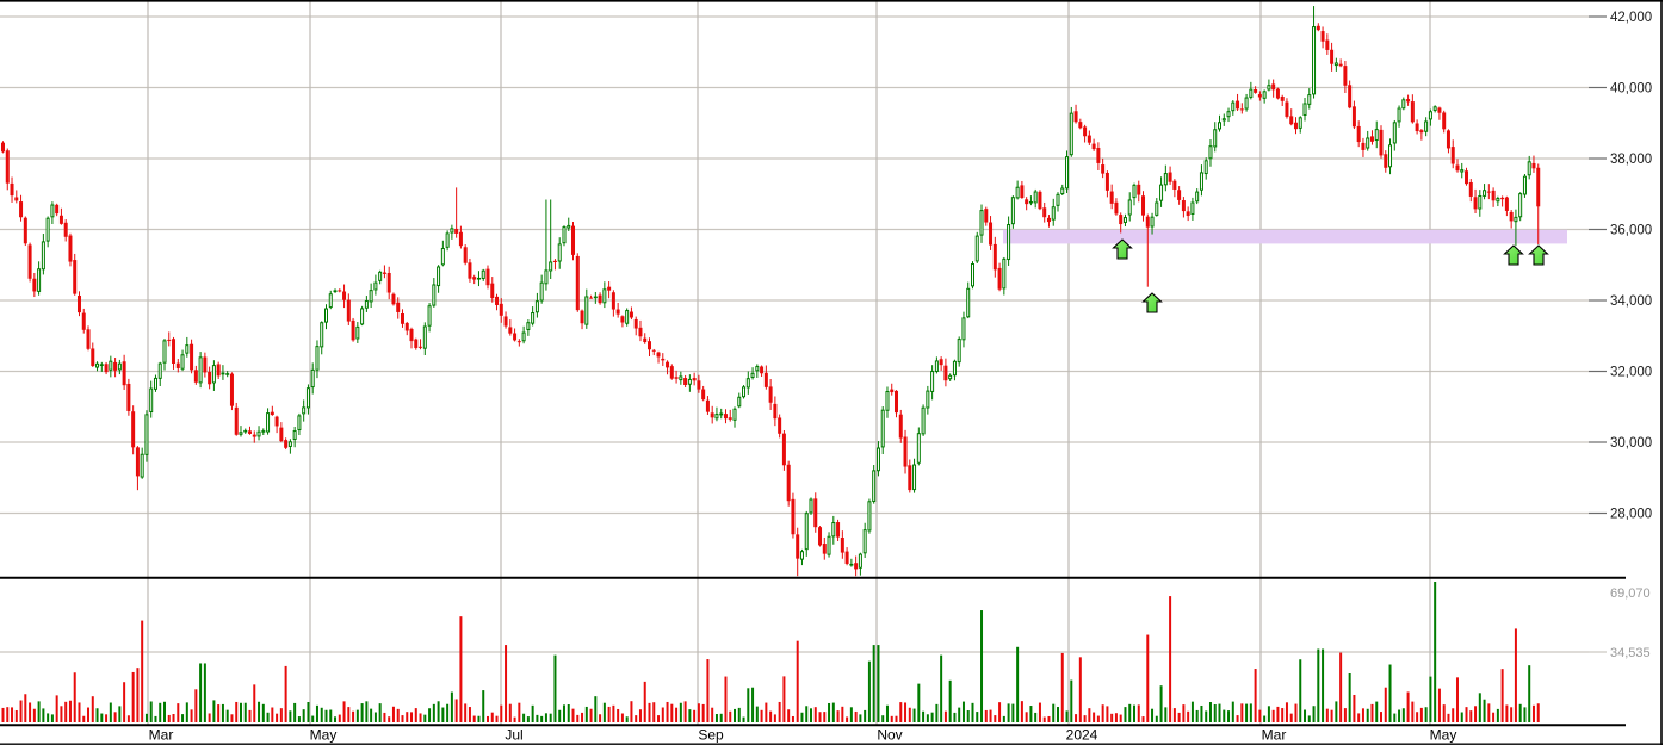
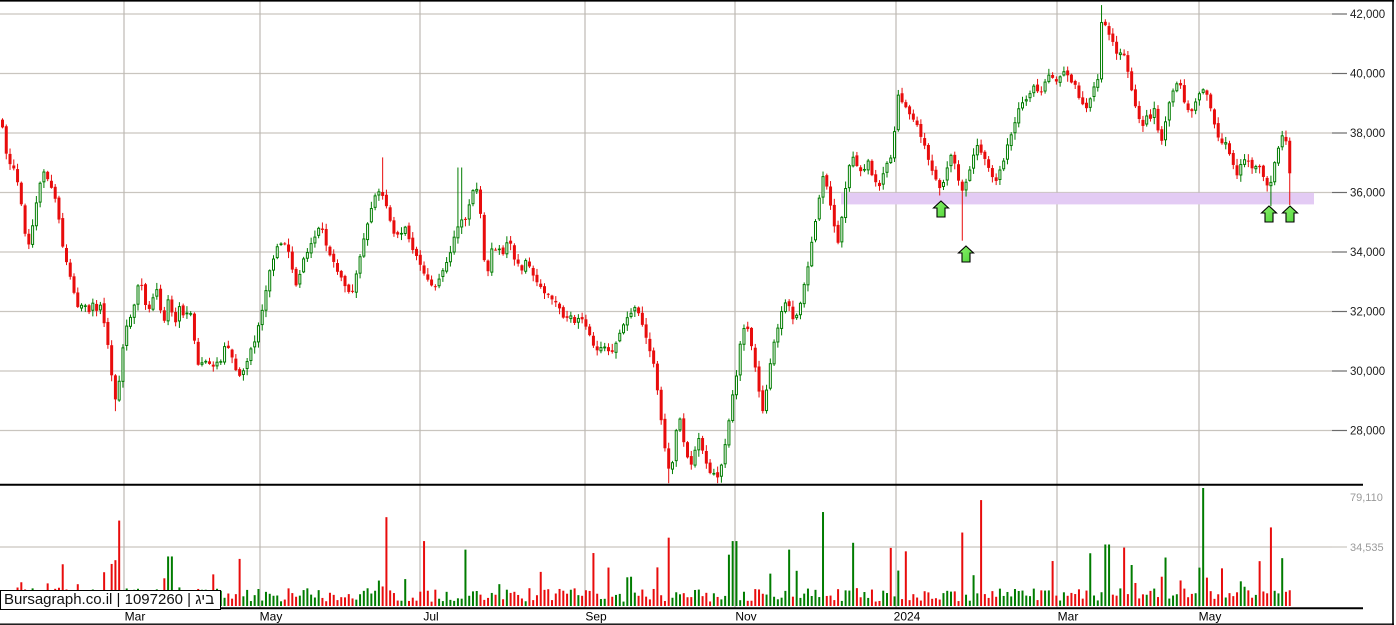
  42,000
  40,000
  38,000
  36,000
  34,000
  32,000
  30,000
  28,000
- 69,070
+ 79,110
  34,535
  Mar
  May
  Jul
  Sep
  Nov
  2024
  Mar
  May
+ Bursagraph.co.il | 1097260 | ביג
